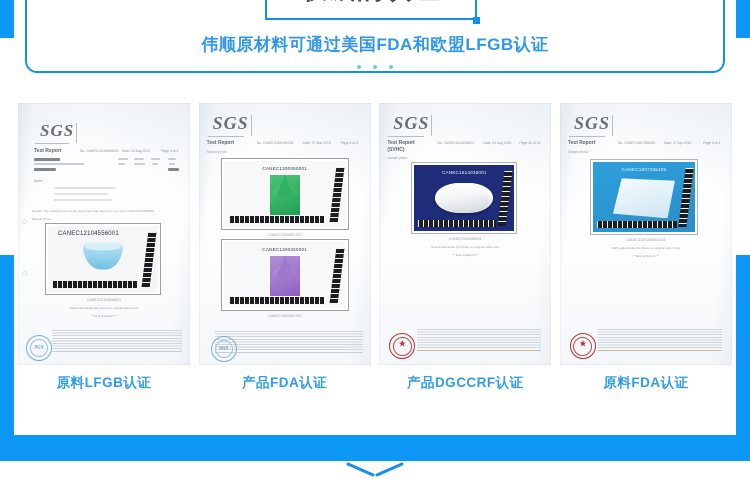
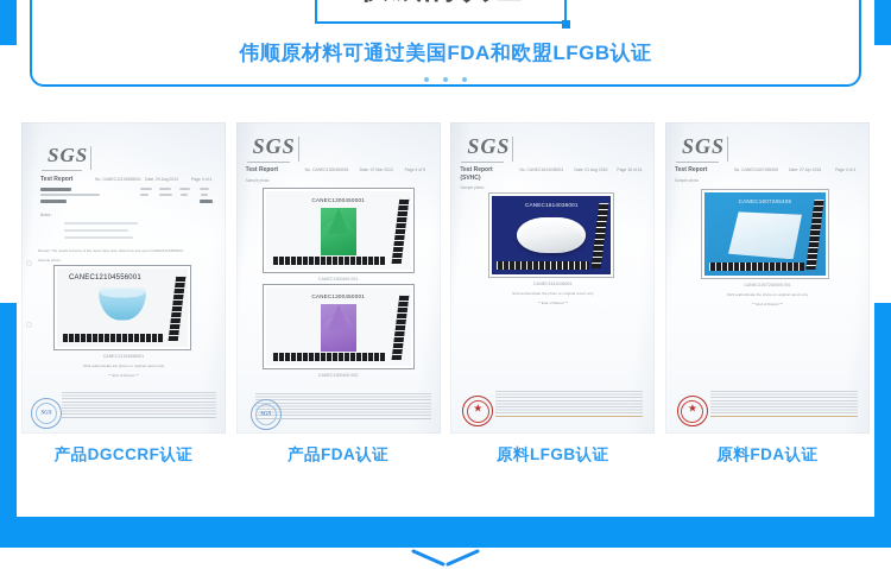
  伟顺原材料可通过美国FDA和欧盟LFGB认证
- 原料LFGB认证
+ 产品DGCCRF认证
  产品FDA认证
- 产品DGCCRF认证
+ 原料LFGB认证
  原料FDA认证
